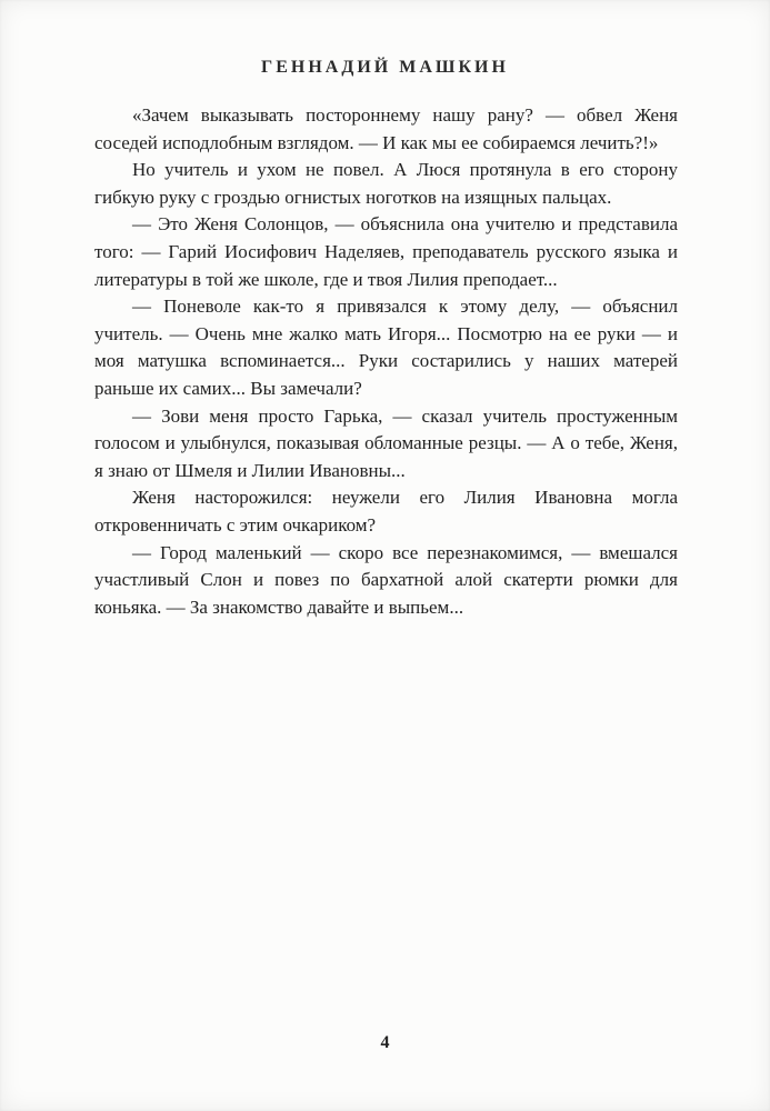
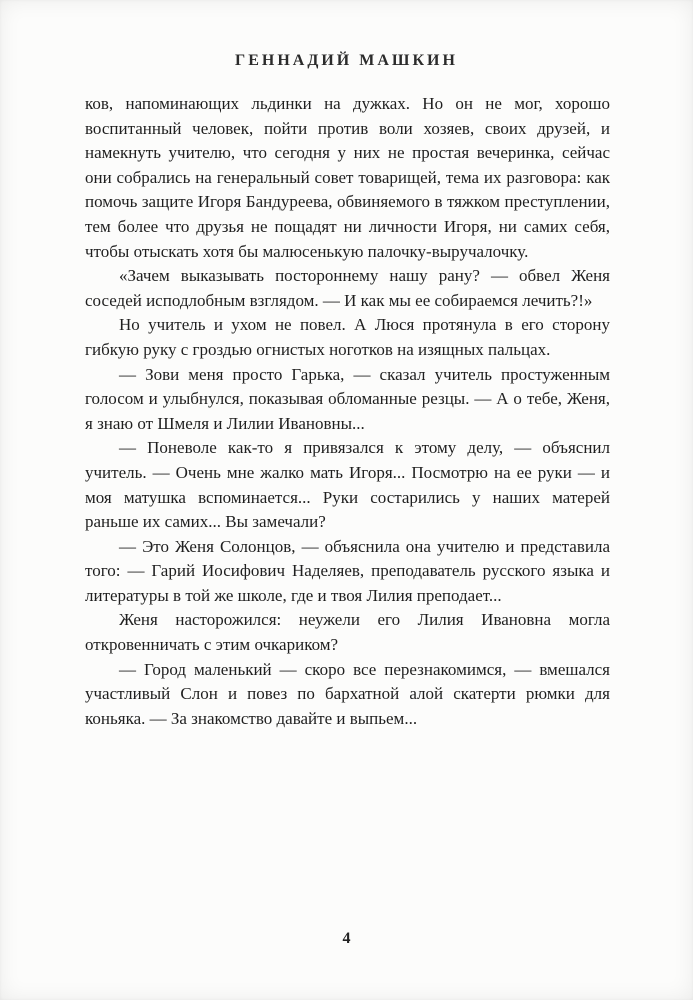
  ГЕННАДИЙ МАШКИН
+ ков, напоминающих льдинки на дужках. Но он не мог, хорошо воспитанный человек, пойти против воли хозяев, своих друзей, и намекнуть учителю, что сегодня у них не простая вечеринка, сейчас они собрались на генеральный совет товарищей, тема их разговора: как помочь защите Игоря Бандуреева, обвиняемого в тяжком преступлении, тем более что друзья не пощадят ни личности Игоря, ни самих себя, чтобы отыскать хотя бы малюсенькую палочку-выручалочку.
  «Зачем выказывать постороннему нашу рану? — обвел Женя соседей исподлобным взглядом. — И как мы ее собираемся лечить?!»
  Но учитель и ухом не повел. А Люся протянула в его сторону гибкую руку с гроздью огнистых ноготков на изящных пальцах.
- — Это Женя Солонцов, — объяснила она учителю и представила того: — Гарий Иосифович Наделяев, преподаватель русского языка и литературы в той же школе, где и твоя Лилия преподает...
+ — Зови меня просто Гарька, — сказал учитель простуженным голосом и улыбнулся, показывая обломанные резцы. — А о тебе, Женя, я знаю от Шмеля и Лилии Ивановны...
  — Поневоле как-то я привязался к этому делу, — объяснил учитель. — Очень мне жалко мать Игоря... Посмотрю на ее руки — и моя матушка вспоминается... Руки состарились у наших матерей раньше их самих... Вы замечали?
- — Зови меня просто Гарька, — сказал учитель простуженным голосом и улыбнулся, показывая обломанные резцы. — А о тебе, Женя, я знаю от Шмеля и Лилии Ивановны...
+ — Это Женя Солонцов, — объяснила она учителю и представила того: — Гарий Иосифович Наделяев, преподаватель русского языка и литературы в той же школе, где и твоя Лилия преподает...
  Женя насторожился: неужели его Лилия Ивановна могла откровенничать с этим очкариком?
  — Город маленький — скоро все перезнакомимся, — вмешался участливый Слон и повез по бархатной алой скатерти рюмки для коньяка. — За знакомство давайте и выпьем...
  4
